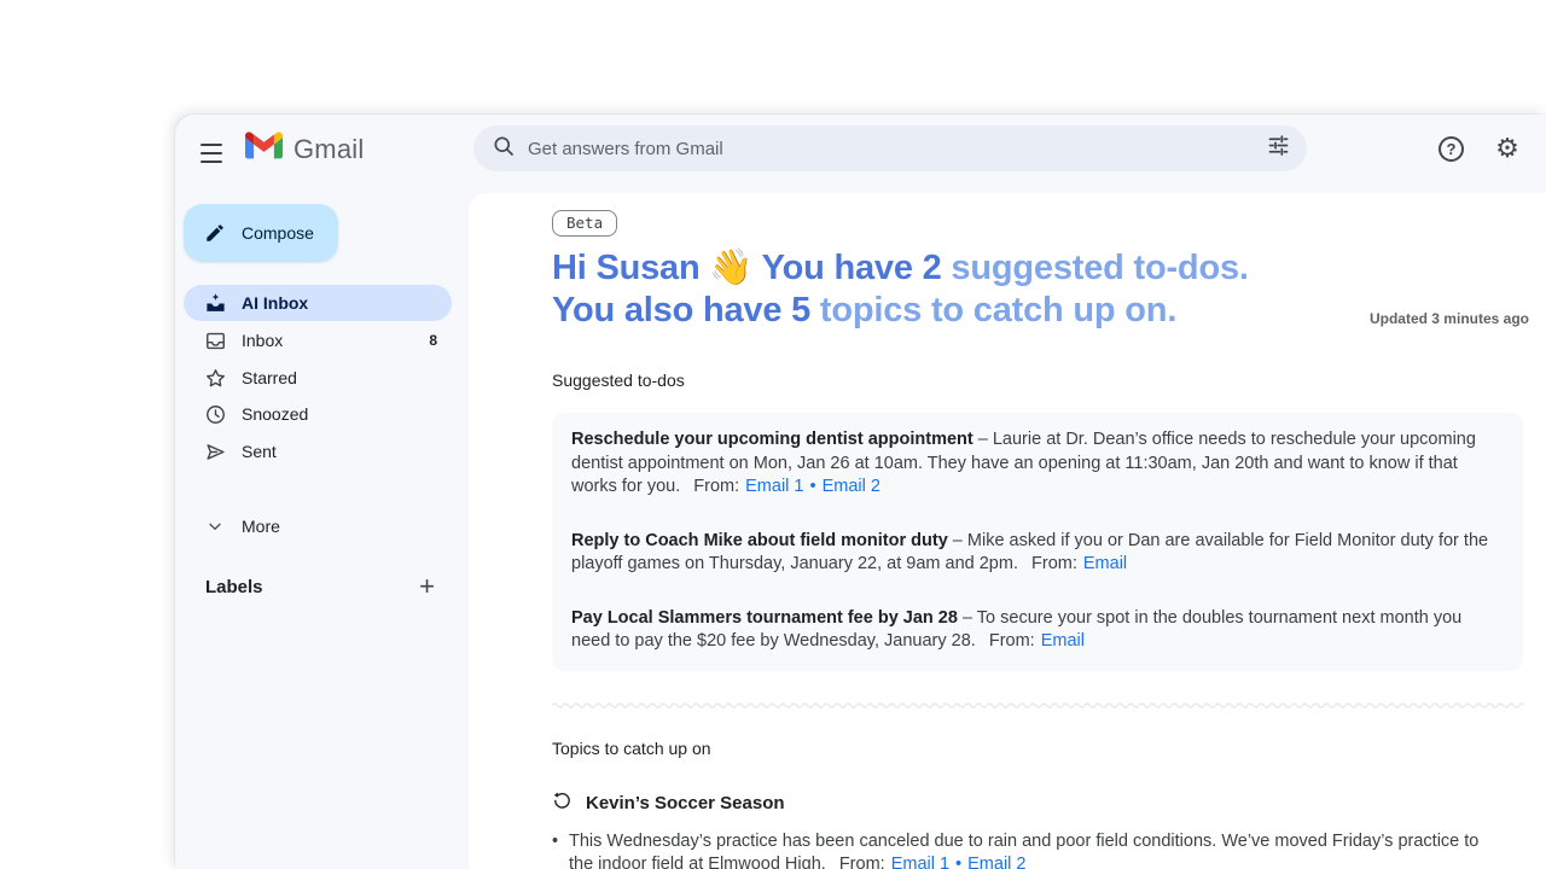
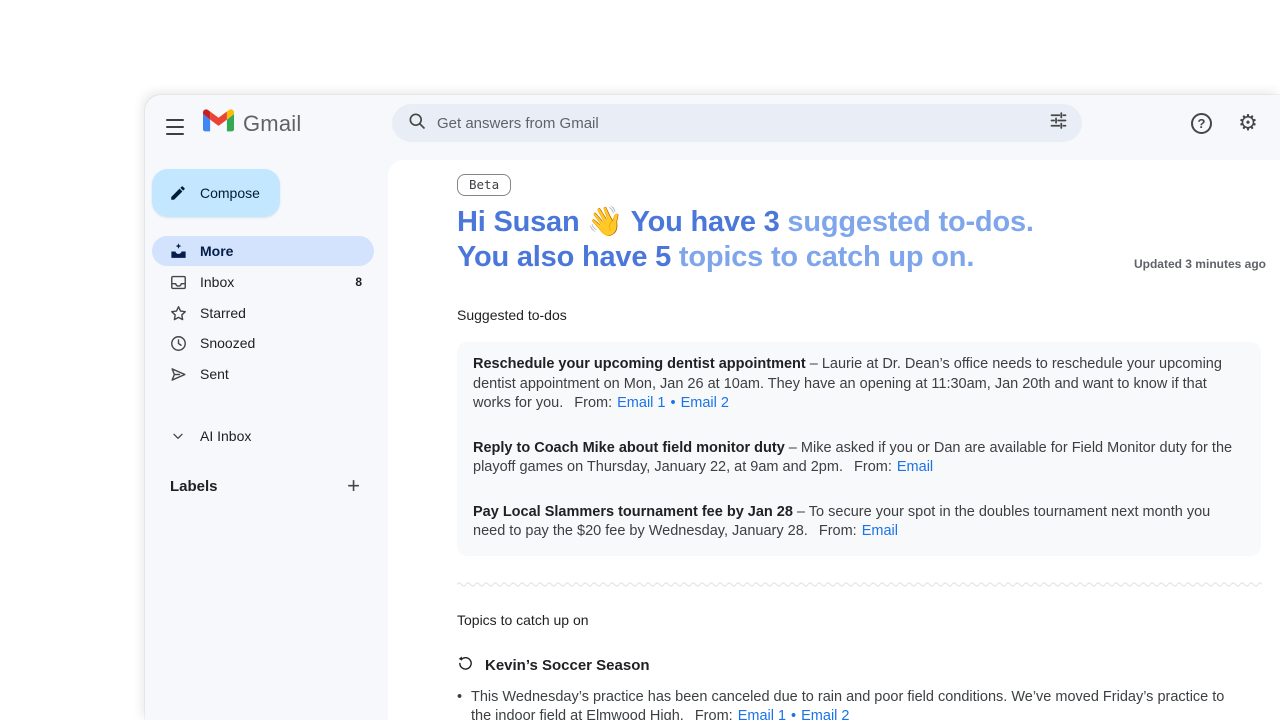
  Gmail
  Get answers from Gmail
  ?
  ⚙
  Compose
- AI Inbox
+ More
  Inbox
  8
  Starred
  Snoozed
  Sent
- More
+ AI Inbox
  Labels
  +
  Beta
- Hi Susan 👋 You have 2 suggested to-dos.
+ Hi Susan 👋 You have 3 suggested to-dos.
  You also have 5 topics to catch up on.
  Updated 3 minutes ago
  Suggested to-dos
  Reschedule your upcoming dentist appointment – Laurie at Dr. Dean’s office needs to reschedule your upcoming dentist appointment on Mon, Jan 26 at 10am. They have an opening at 11:30am, Jan 20th and want to know if that works for you. From: Email 1 • Email 2
  Reply to Coach Mike about field monitor duty – Mike asked if you or Dan are available for Field Monitor duty for the playoff games on Thursday, January 22, at 9am and 2pm. From: Email
  Pay Local Slammers tournament fee by Jan 28 – To secure your spot in the doubles tournament next month you need to pay the $20 fee by Wednesday, January 28. From: Email
  Topics to catch up on
  Kevin’s Soccer Season
  This Wednesday’s practice has been canceled due to rain and poor field conditions. We’ve moved Friday’s practice to the indoor field at Elmwood High. From: Email 1 • Email 2
